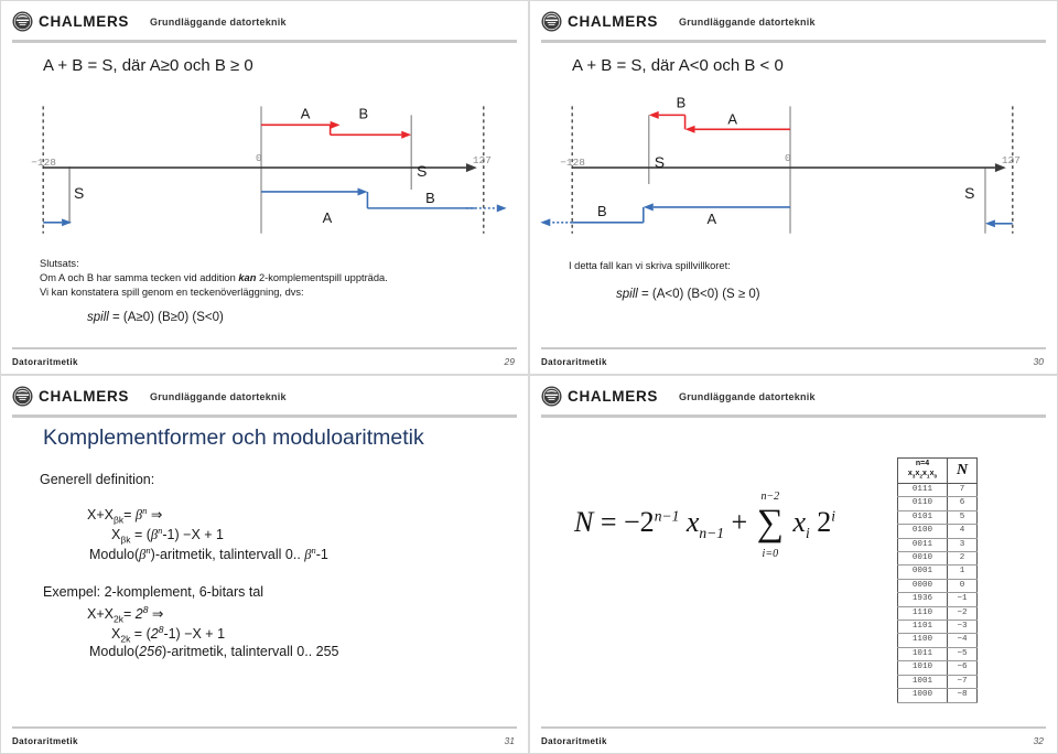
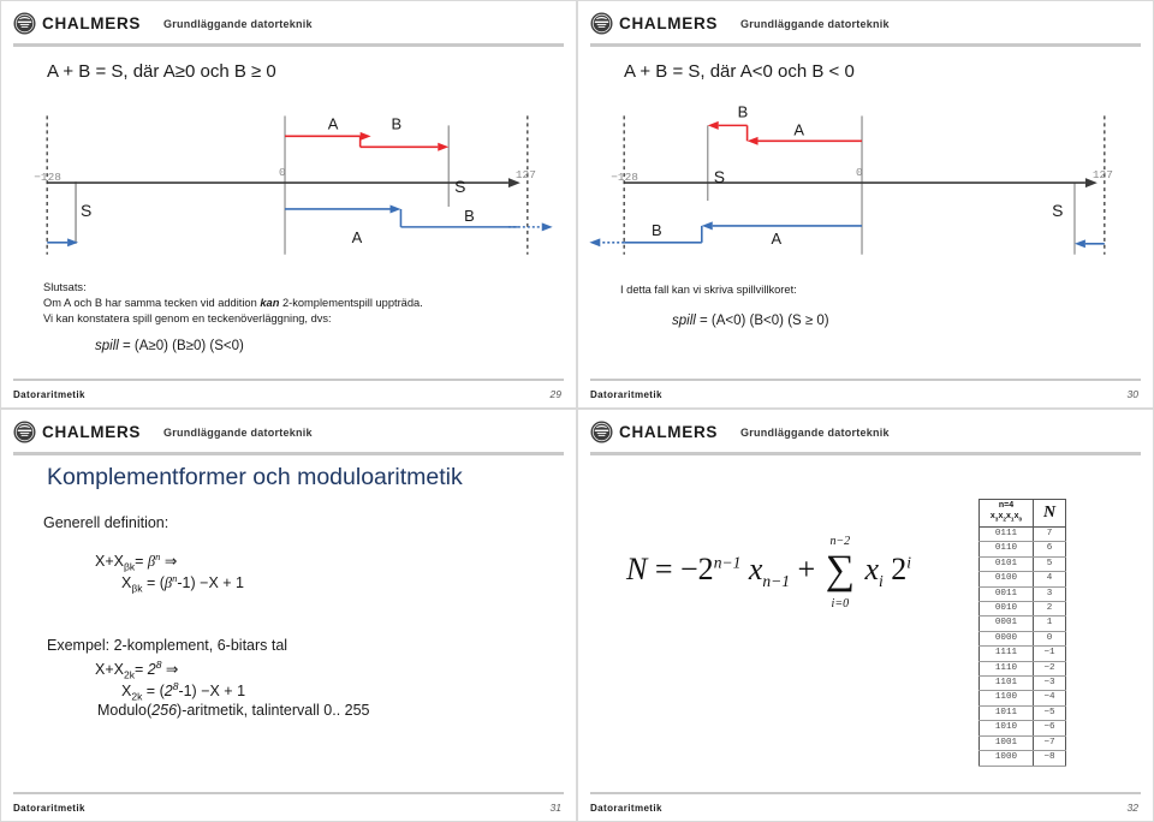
  CHALMERS
  Grundläggande datorteknik
  A + B = S, där A≥0 och B ≥ 0
  −128
  0
  127
  S
  S
  A
  B
  A
  B
  Slutsats:
  Om A och B har samma tecken vid addition kan 2-komplementspill uppträda.
  Vi kan konstatera spill genom en teckenöverläggning, dvs:
  spill = (A≥0) (B≥0) (S<0)
  Datoraritmetik
  29
  CHALMERS
  Grundläggande datorteknik
  A + B = S, där A<0 och B < 0
  −128
  0
  127
  S
  S
  A
  B
  A
  B
  I detta fall kan vi skriva spillvillkoret:
  spill = (A<0) (B<0) (S ≥ 0)
  Datoraritmetik
  30
  CHALMERS
  Grundläggande datorteknik
  Komplementformer och moduloaritmetik
  Generell definition:
  X+Xβk= βn ⇒
  Xβk = (βn-1) −X + 1
- Modulo(βn)-aritmetik, talintervall 0.. βn-1
  Exempel: 2-komplement, 6-bitars tal
  X+X2k= 28 ⇒
  X2k = (28-1) −X + 1
  Modulo(256)-aritmetik, talintervall 0.. 255
  Datoraritmetik
  31
  CHALMERS
  Grundläggande datorteknik
  N = −2n−1 xn−1 +
  n−2
  ∑
  i=0
  xi 2i
  0111	7
  0110	6
  0101	5
  0100	4
  0011	3
  0010	2
  0001	1
  0000	0
- 1936	−1
+ 1111	−1
  1110	−2
  1101	−3
  1100	−4
  1011	−5
  1010	−6
  1001	−7
  1000	−8
  Datoraritmetik
  32
